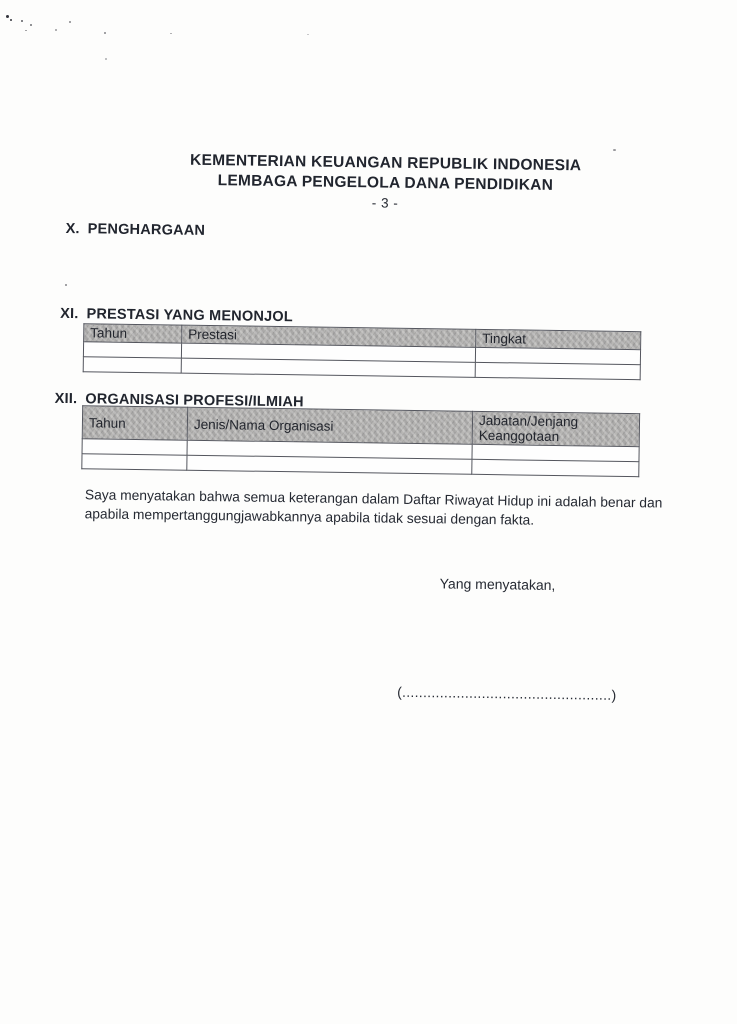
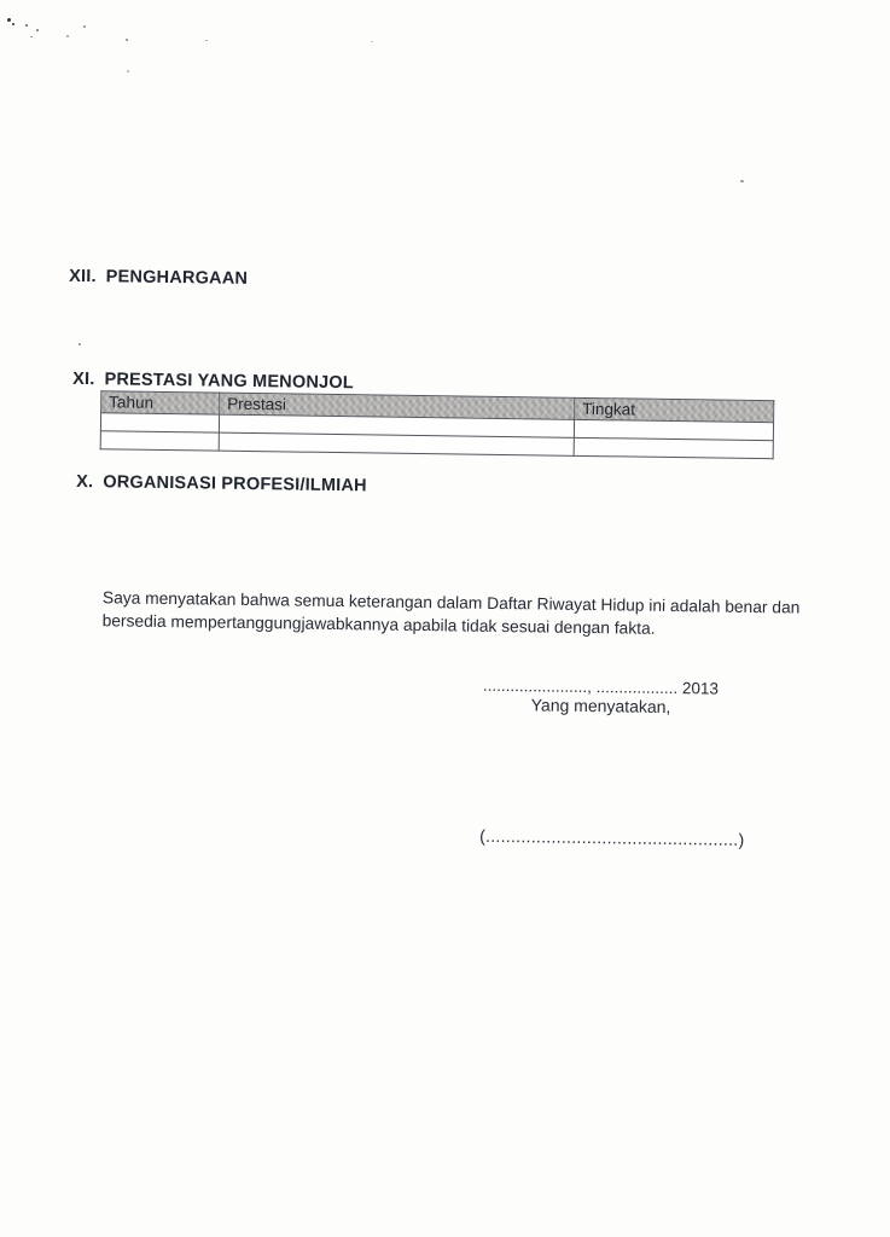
- KEMENTERIAN KEUANGAN REPUBLIK INDONESIA
- LEMBAGA PENGELOLA DANA PENDIDIKAN
- - 3 -
- X. PENGHARGAAN
+ XII. PENGHARGAAN
  XI. PRESTASI YANG MENONJOL
  Tahun	Prestasi	Tingkat
- XII. ORGANISASI PROFESI/ILMIAH
+ X. ORGANISASI PROFESI/ILMIAH
- Tahun	Jenis/Nama Organisasi	Jabatan/Jenjang Keanggotaan
  Saya menyatakan bahwa semua keterangan dalam Daftar Riwayat Hidup ini adalah benar dan
- apabila mempertanggungjawabkannya apabila tidak sesuai dengan fakta.
+ bersedia mempertanggungjawabkannya apabila tidak sesuai dengan fakta.
+ ......................., .................. 2013
  Yang menyatakan,
  (..................................................)
